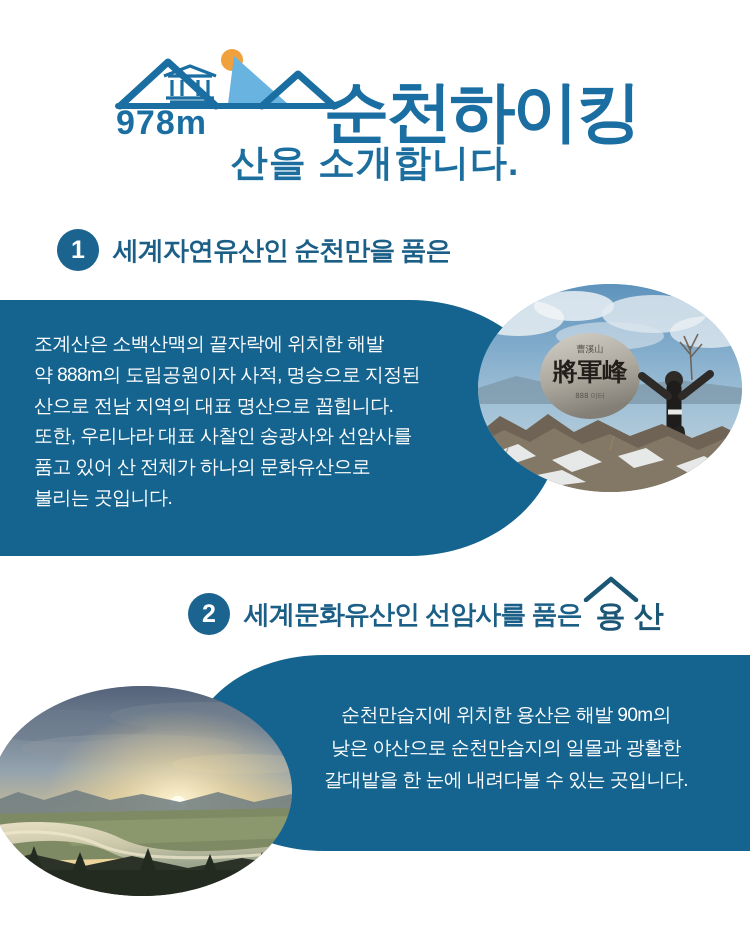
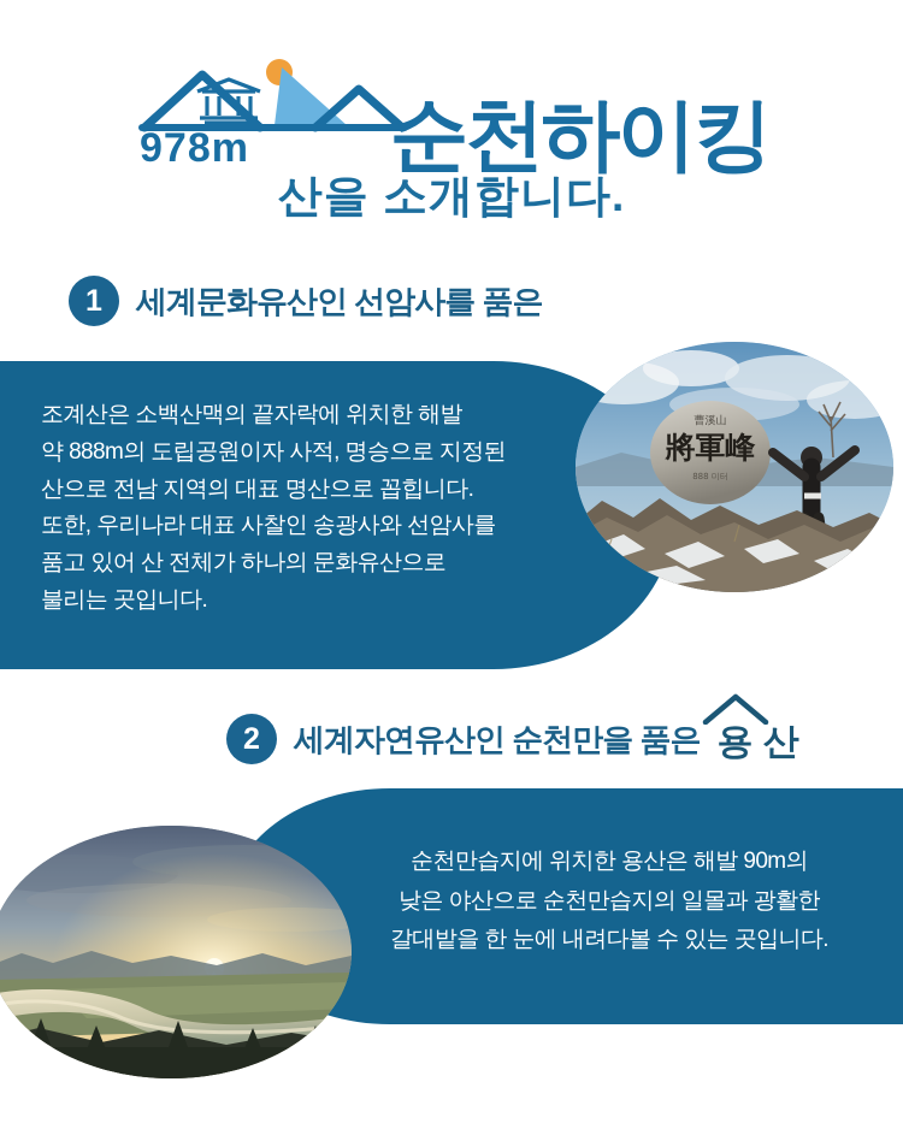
  978m
  순천하이킹
  산을 소개합니다.
  1
- 세계자연유산인 순천만을 품은
+ 세계문화유산인 선암사를 품은
  조계산은 소백산맥의 끝자락에 위치한 해발
  약 888m의 도립공원이자 사적, 명승으로 지정된
  산으로 전남 지역의 대표 명산으로 꼽힙니다.
  또한, 우리나라 대표 사찰인 송광사와 선암사를
  품고 있어 산 전체가 하나의 문화유산으로
  불리는 곳입니다.
  曹溪山
  將軍峰
  888 미터
  2
- 세계문화유산인 선암사를 품은
+ 세계자연유산인 순천만을 품은
  용 산
  순천만습지에 위치한 용산은 해발 90m의
  낮은 야산으로 순천만습지의 일몰과 광활한
  갈대밭을 한 눈에 내려다볼 수 있는 곳입니다.
